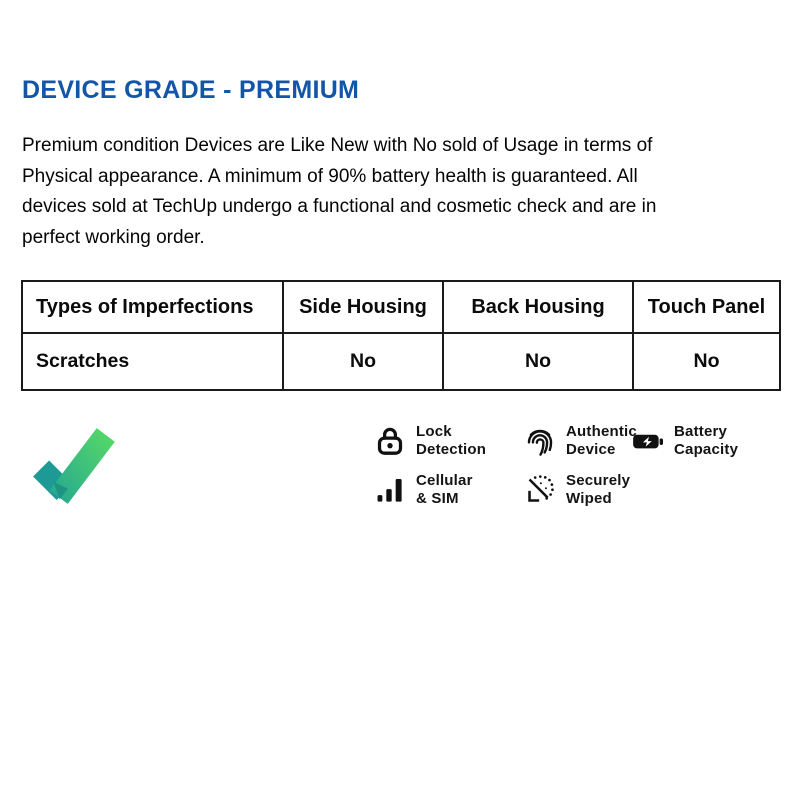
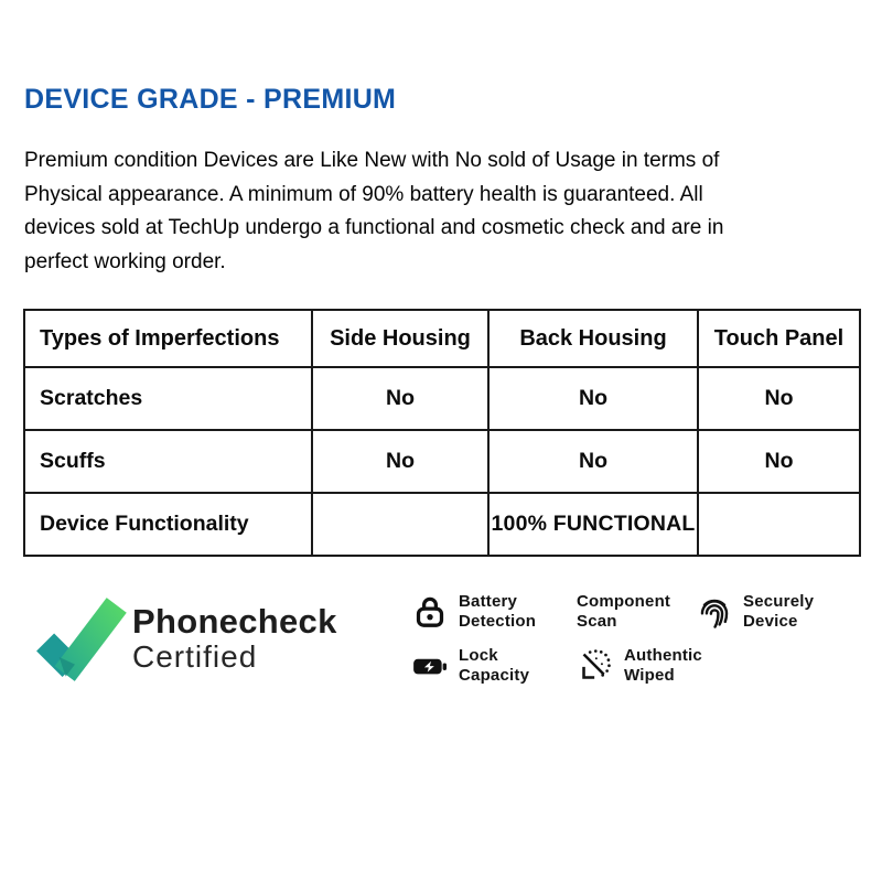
  DEVICE GRADE - PREMIUM
  Premium condition Devices are Like New with No sold of Usage in terms of
  Physical appearance. A minimum of 90% battery health is guaranteed. All
  devices sold at TechUp undergo a functional and cosmetic check and are in
  perfect working order.
  Types of Imperfections	Side Housing	Back Housing	Touch Panel
  Scratches	No	No	No
+ Scuffs	No	No	No
+ Device Functionality		100% FUNCTIONAL
+ Phonecheck
+ Certified
- Lock
+ Battery
  Detection
+ Component
+ Scan
- Authentic
+ Securely
  Device
- Battery
+ Lock
  Capacity
- Cellular
- & SIM
- Securely
+ Authentic
  Wiped
